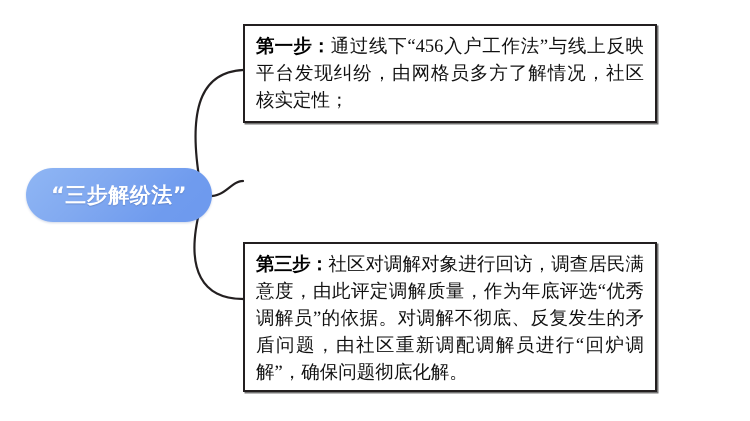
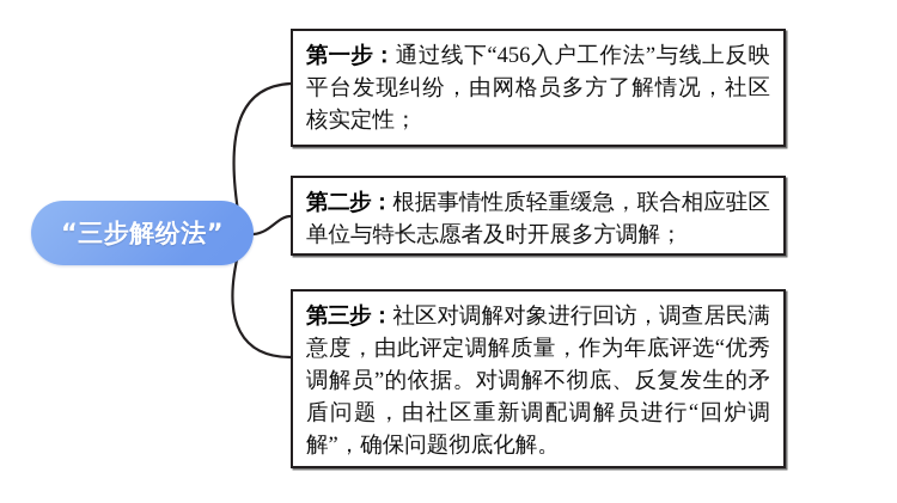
  “三步解纷法”
  第一步：通过线下“456入户工作法”与线上反映平台发现纠纷，由网格员多方了解情况，社区核实定性；
+ 第二步：根据事情性质轻重缓急，联合相应驻区单位与特长志愿者及时开展多方调解；
  第三步：社区对调解对象进行回访，调查居民满意度，由此评定调解质量，作为年底评选“优秀调解员”的依据。对调解不彻底、反复发生的矛盾问题，由社区重新调配调解员进行“回炉调解”，确保问题彻底化解。
